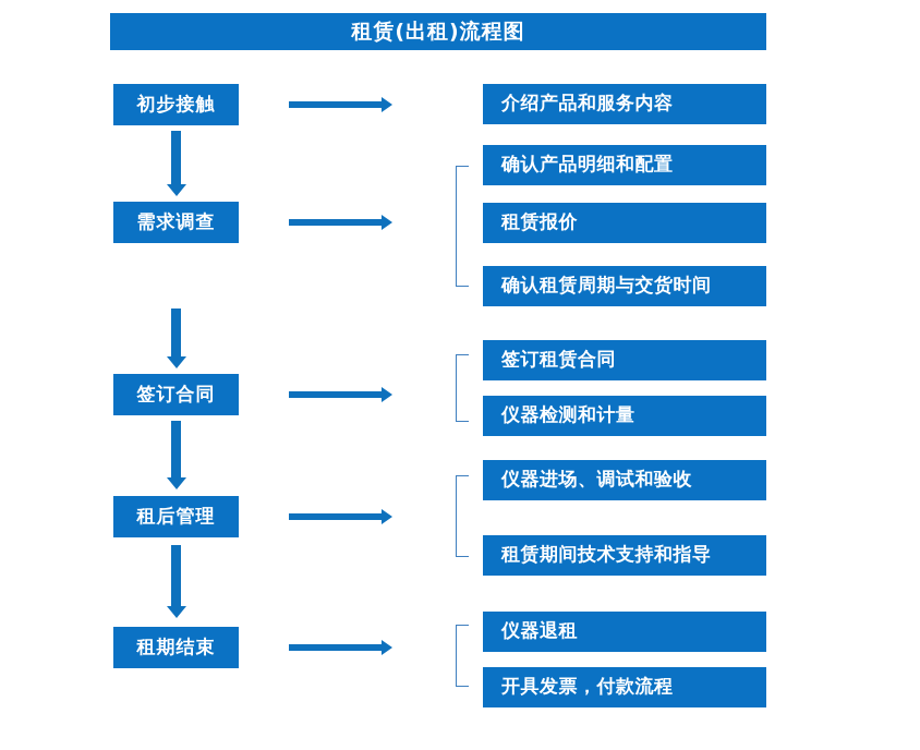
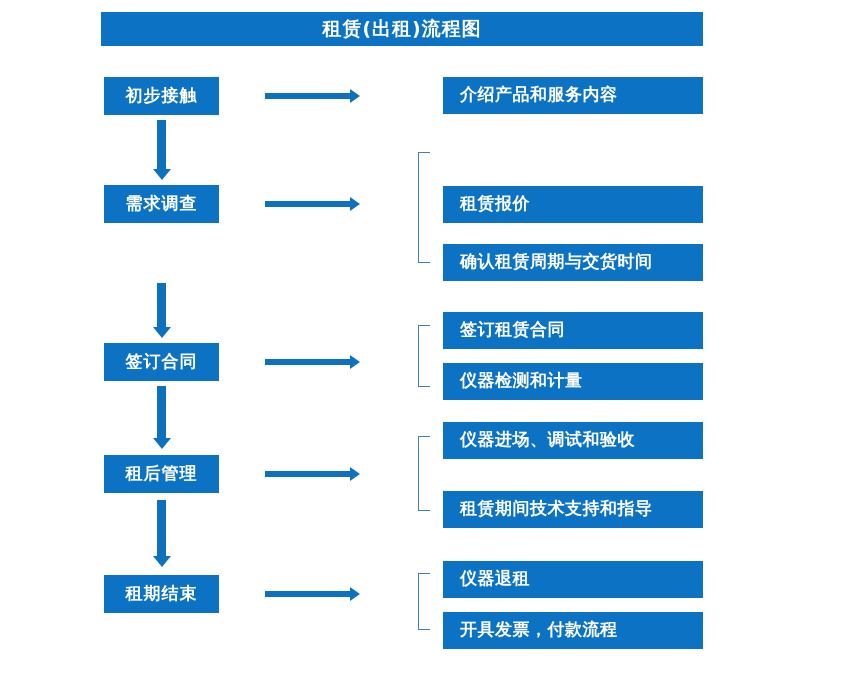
  租赁(出租)流程图
  初步接触
  需求调查
  签订合同
  租后管理
  租期结束
  介绍产品和服务内容
- 确认产品明细和配置
  租赁报价
  确认租赁周期与交货时间
  签订租赁合同
  仪器检测和计量
  仪器进场、调试和验收
  租赁期间技术支持和指导
  仪器退租
  开具发票，付款流程
